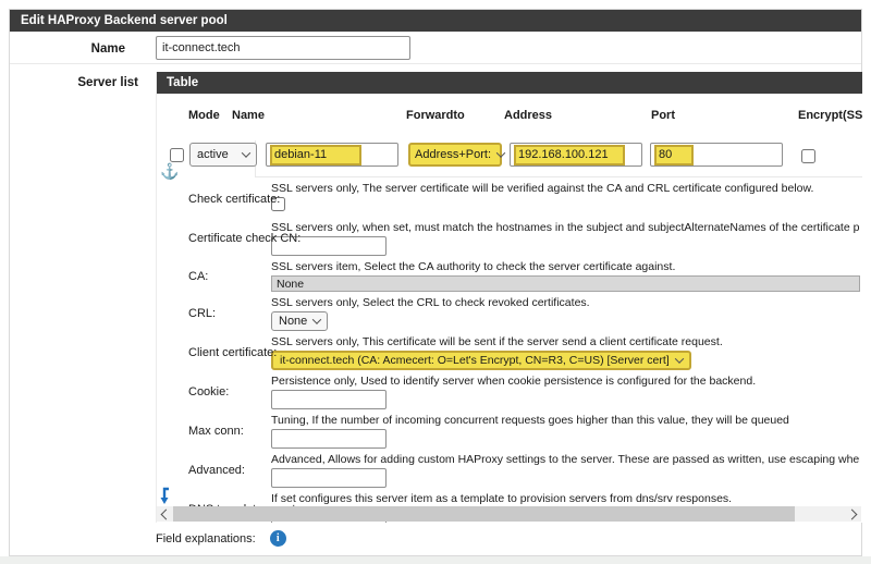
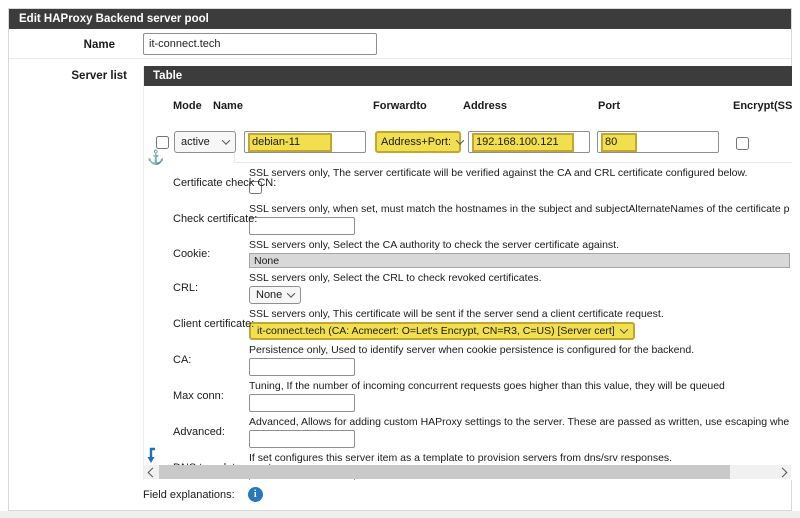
  Edit HAProxy Backend server pool
  Name
  it-connect.tech
  Server list
  Table
  Mode
  Name
  Forwardto
  Address
  Port
  Encrypt(SS
  ⚓
  active
  debian-11
  Address+Port:
  192.168.100.121
  80
- Check certificate:
+ Certificate check CN:
  SSL servers only, The server certificate will be verified against the CA and CRL certificate configured below.
- Certificate check CN:
+ Check certificate:
  SSL servers only, when set, must match the hostnames in the subject and subjectAlternateNames of the certificate p
- CA:
+ Cookie:
- SSL servers item, Select the CA authority to check the server certificate against.
+ SSL servers only, Select the CA authority to check the server certificate against.
  None
  CRL:
  SSL servers only, Select the CRL to check revoked certificates.
  None
  Client certificate:
  SSL servers only, This certificate will be sent if the server send a client certificate request.
  it-connect.tech (CA: Acmecert: O=Let's Encrypt, CN=R3, C=US) [Server cert]
- Cookie:
+ CA:
  Persistence only, Used to identify server when cookie persistence is configured for the backend.
  Max conn:
  Tuning, If the number of incoming concurrent requests goes higher than this value, they will be queued
  Advanced:
  Advanced, Allows for adding custom HAProxy settings to the server. These are passed as written, use escaping whe
  If set configures this server item as a template to provision servers from dns/srv responses.
  Field explanations:
  i
